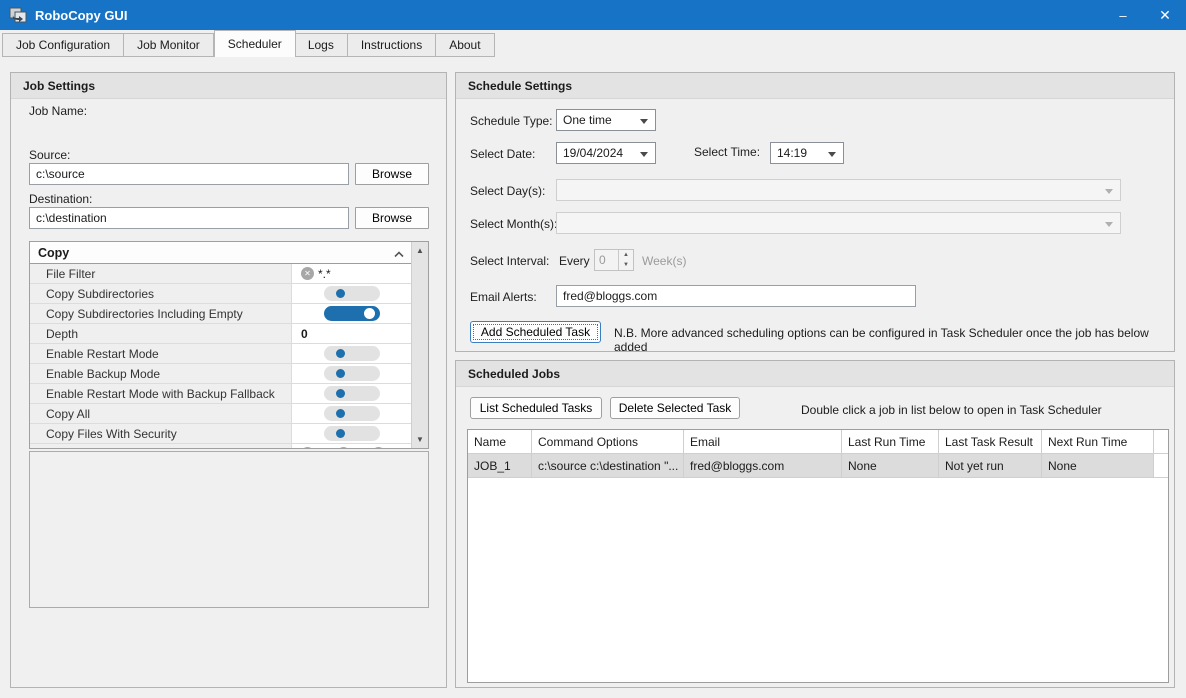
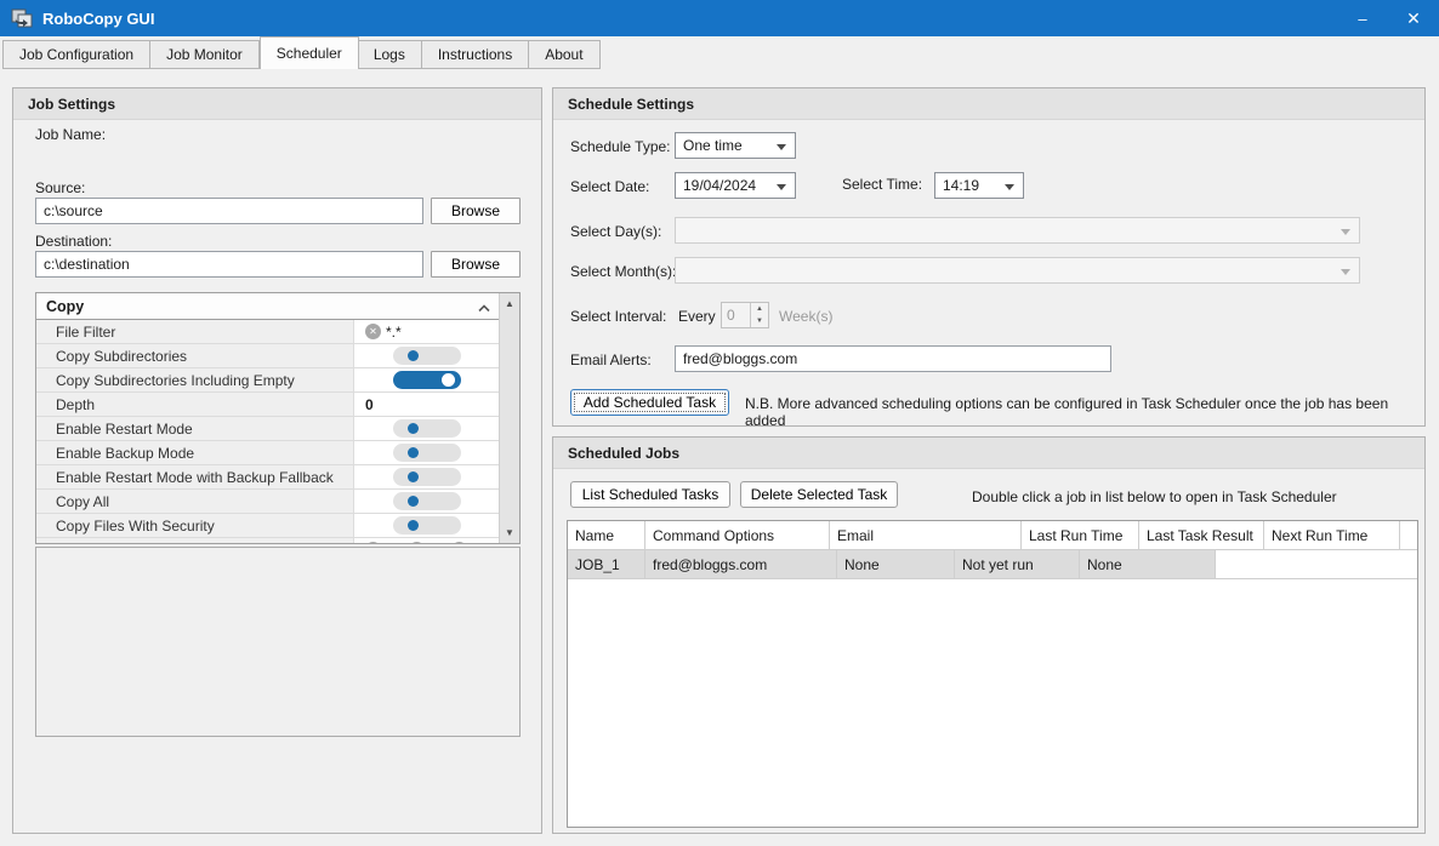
  RoboCopy GUI
  –
  ✕
  Job Configuration
  Job Monitor
  Scheduler
  Logs
  Instructions
  About
  Job Settings
  Job Name:
  Source:
  c:\source
  Browse
  Destination:
  c:\destination
  Browse
  Copy
  File Filter
  ✕
  *.*
  Copy Subdirectories
  Copy Subdirectories Including Empty
  Depth
  0
  Enable Restart Mode
  Enable Backup Mode
  Enable Restart Mode with Backup Fallback
  Copy All
  Copy Files With Security
  ▲
  ▼
  Schedule Settings
  Schedule Type:
  One time
  Select Date:
  19/04/2024
  Select Time:
  14:19
  Select Day(s):
  Select Month(s)
  Select Interval:
  Every
  0
  Week(s)
  Email Alerts:
  fred@bloggs.com
  Add Scheduled Task
- N.B. More advanced scheduling options can be configured in Task Scheduler once the job has below added
+ N.B. More advanced scheduling options can be configured in Task Scheduler once the job has been added
  Scheduled Jobs
  List Scheduled Tasks
  Delete Selected Task
  Double click a job in list below to open in Task Scheduler
  Name
  Command Options
  Email
  Last Run Time
  Last Task Result
  Next Run Time
  JOB_1
- c:\source c:\destination "...
  fred@bloggs.com
  None
  Not yet run
  None
